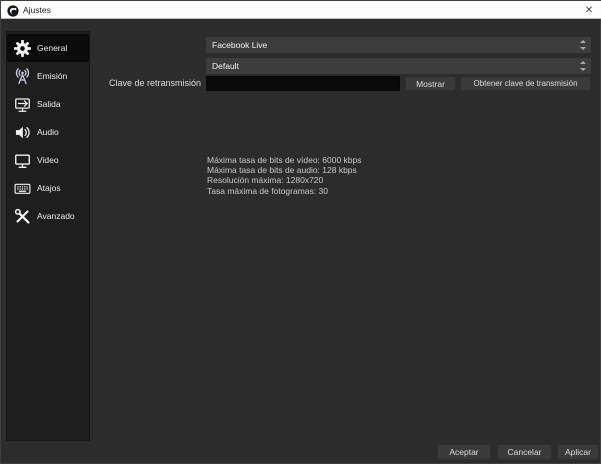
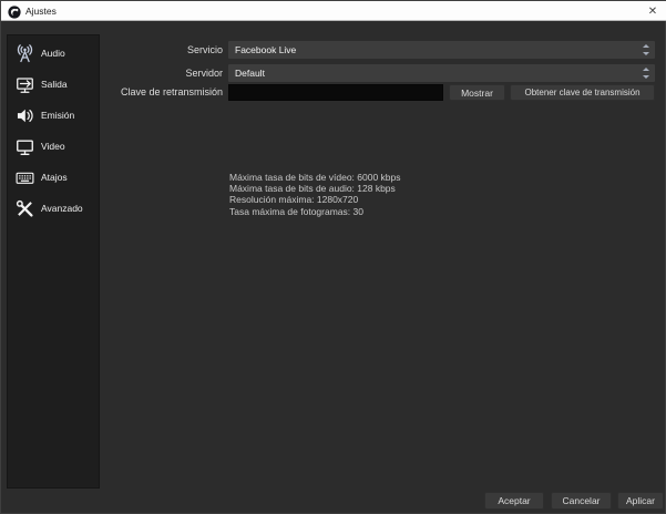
  Ajustes
  ✕
- General
- Emisión
+ Audio
  Salida
- Audio
+ Emisión
  Video
  Atajos
  Avanzado
+ Servicio
+ Servidor
  Clave de retransmisión
  Facebook Live
  Default
  Mostrar
  Obtener clave de transmisión
  Máxima tasa de bits de vídeo: 6000 kbps
  Máxima tasa de bits de audio: 128 kbps
  Resolución máxima: 1280x720
  Tasa máxima de fotogramas: 30
  Aceptar
  Cancelar
  Aplicar
